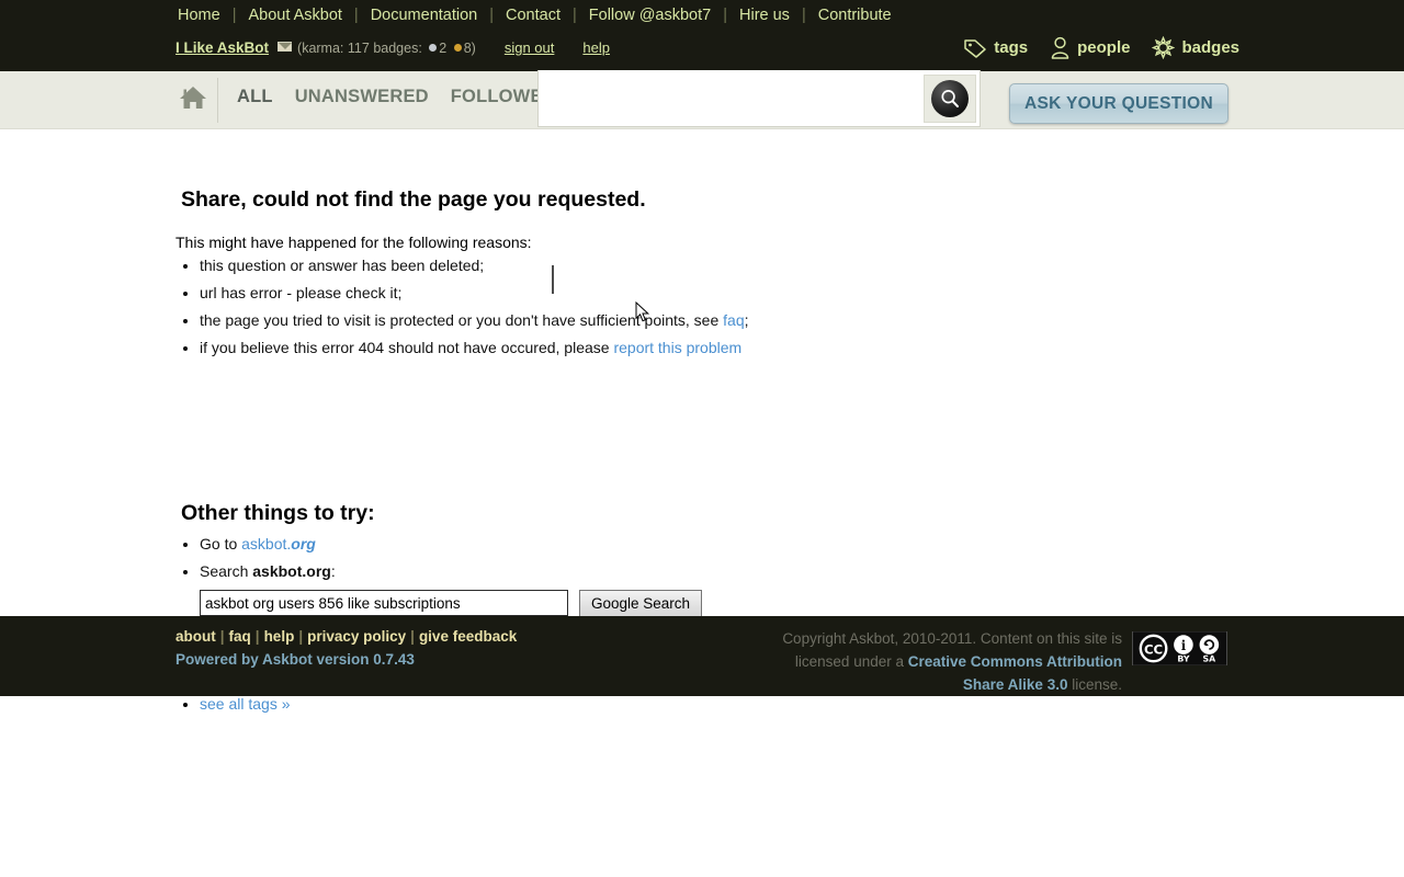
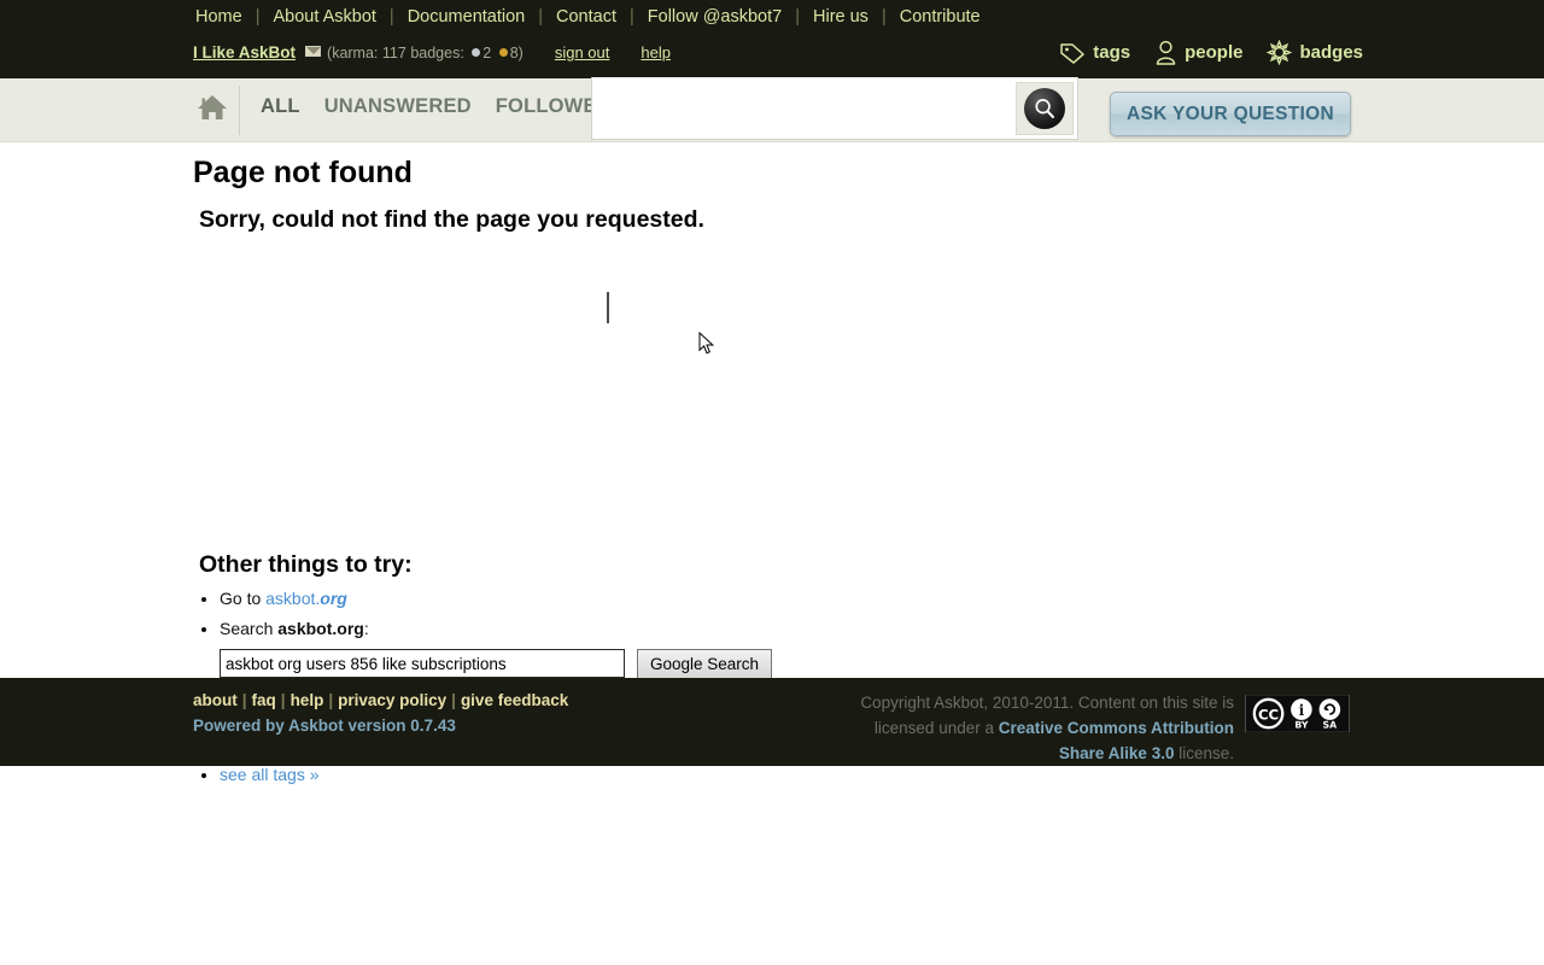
  Home | About Askbot | Documentation | Contact | Follow @askbot7 | Hire us | Contribute
  I Like AskBot
  (karma: 117 badges: 2 8)
  sign out
  help
  tags
  people
  badges
  ALL
  UNANSWERED
  FOLLOW
  ASK YOUR QUESTION
+ Page not found
- Share, could not find the page you requested.
+ Sorry, could not find the page you requested.
- This might have happened for the following reasons:
- this question or answer has been deleted;
- url has error - please check it;
- the page you tried to visit is protected or you don't have sufficient points, see faq;
- if you believe this error 404 should not have occured, please report this problem
  Other things to try:
  Go to askbot.org
  Search askbot.org:
  askbot org users 856 like subscriptions
  Google Search
  see all tags »
  about | faq | help | privacy policy | give feedback
  Powered by Askbot version 0.7.43
  Copyright Askbot, 2010-2011. Content on this site is licensed under a Creative Commons Attribution Share Alike 3.0 license.
  CC
  i
  BY
  SA
